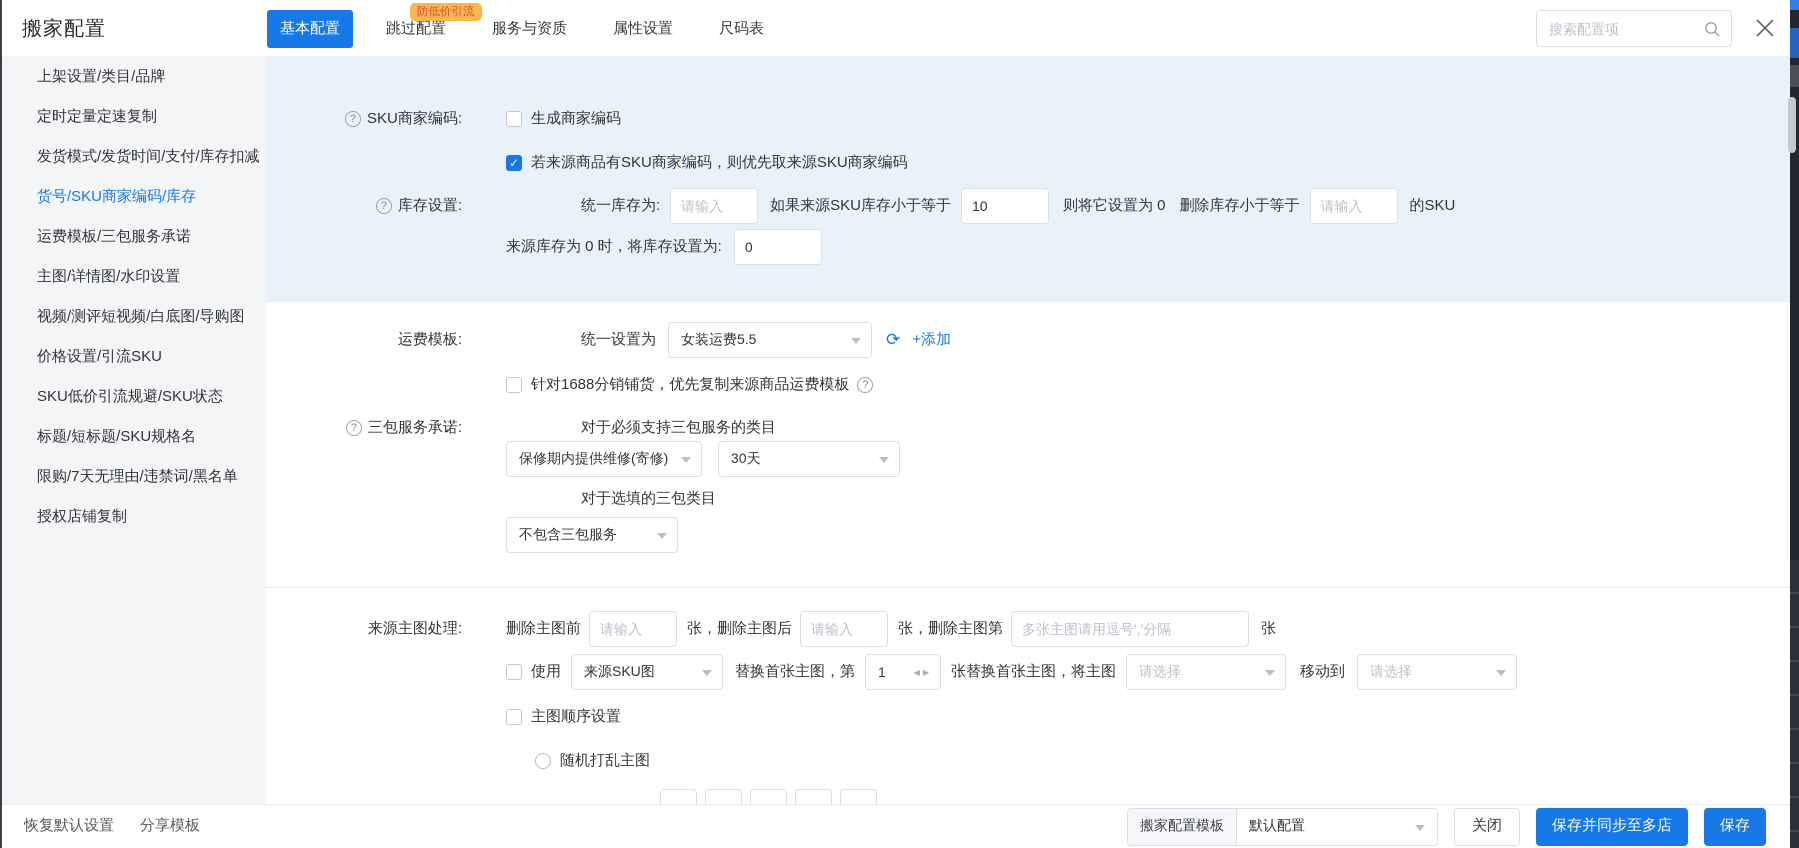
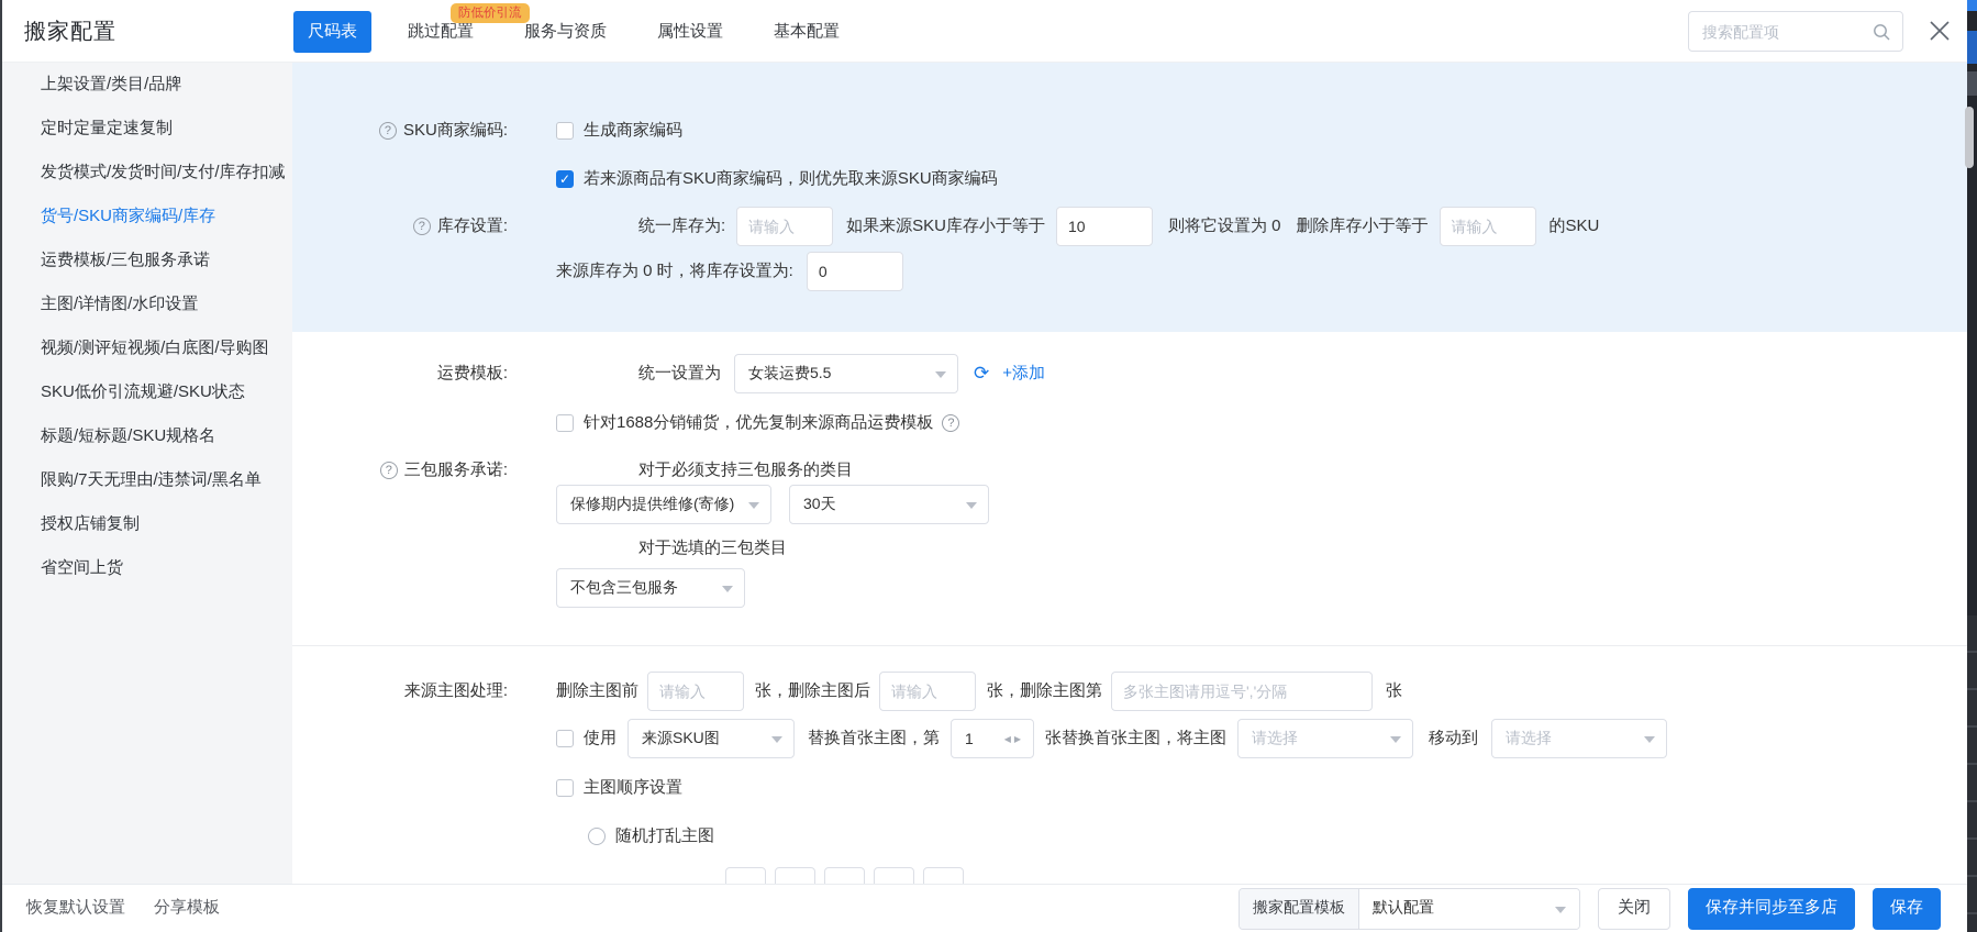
  搬家配置
- 基本配置
+ 尺码表
  跳过配置
  服务与资质
  属性设置
- 尺码表
+ 基本配置
  防低价引流
  搜索配置项
  上架设置/类目/品牌
  定时定量定速复制
  发货模式/发货时间/支付/库存扣减
  货号/SKU商家编码/库存
  运费模板/三包服务承诺
  主图/详情图/水印设置
  视频/测评短视频/白底图/导购图
- 价格设置/引流SKU
  SKU低价引流规避/SKU状态
  标题/短标题/SKU规格名
  限购/7天无理由/违禁词/黑名单
  授权店铺复制
+ 省空间上货
  ?
  SKU商家编码:
  生成商家编码
  ✓
  若来源商品有SKU商家编码，则优先取来源SKU商家编码
  ?
  库存设置:
  统一库存为:
  请输入
  如果来源SKU库存小于等于
  10
  则将它设置为 0
  删除库存小于等于
  请输入
  的SKU
  来源库存为 0 时，将库存设置为:
  0
  运费模板:
  统一设置为
  女装运费5.5
  ⟳
  +添加
  针对1688分销铺货，优先复制来源商品运费模板
  ?
  ?
  三包服务承诺:
  对于必须支持三包服务的类目
  保修期内提供维修(寄修)
  30天
  对于选填的三包类目
  不包含三包服务
  来源主图处理:
  删除主图前
  请输入
  张，删除主图后
  请输入
  张，删除主图第
  多张主图请用逗号','分隔
  张
  使用
  来源SKU图
  替换首张主图，第
  1
  ◀▶
  张替换首张主图，将主图
  请选择
  移动到
  请选择
  主图顺序设置
  随机打乱主图
  恢复默认设置
  分享模板
  搬家配置模板
  默认配置
  关闭
  保存并同步至多店
  保存
